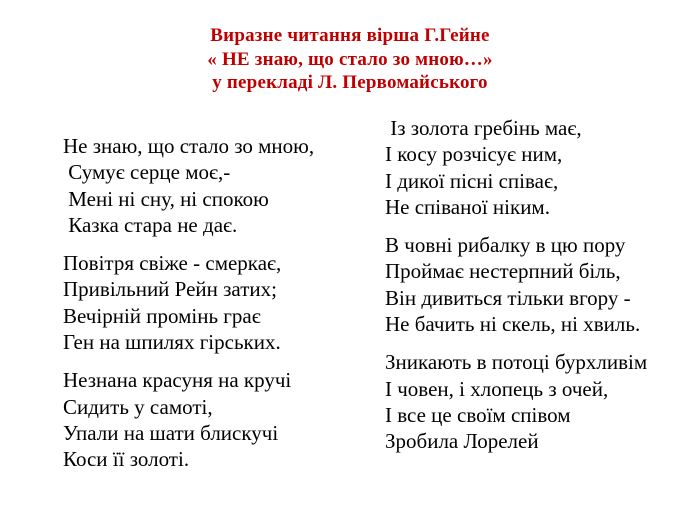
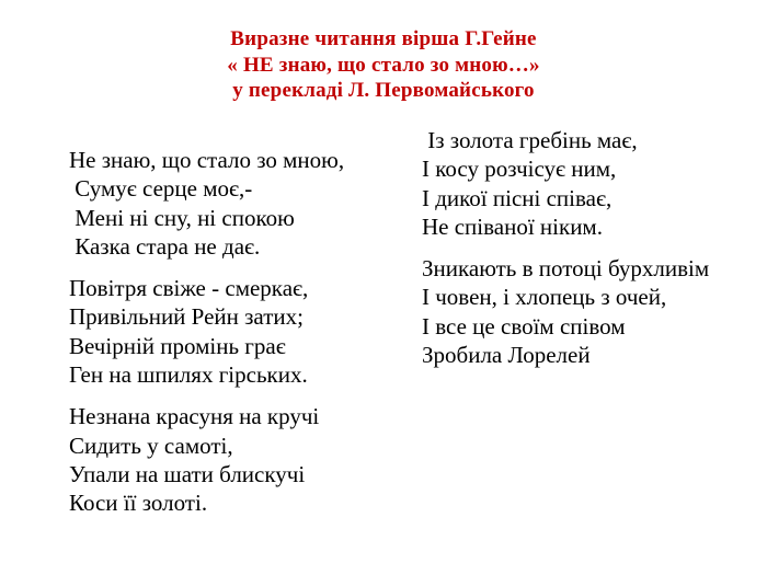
  Виразне читання вірша Г.Гейне
  « НЕ знаю, що стало зо мною…»
  у перекладі Л. Первомайського
  Не знаю, що стало зо мною,
  Сумує серце моє,-
  Мені ні сну, ні спокою
  Казка стара не дає.
  Повітря свіже - смеркає,
  Привільний Рейн затих;
  Вечірній промінь грає
  Ген на шпилях гірських.
  Незнана красуня на кручі
  Сидить у самоті,
  Упали на шати блискучі
  Коси її золоті.
  Із золота гребінь має,
  І косу розчісує ним,
  І дикої пісні співає,
  Не співаної ніким.
- В човні рибалку в цю пору
- Проймає нестерпний біль,
- Він дивиться тільки вгору -
- Не бачить ні скель, ні хвиль.
  Зникають в потоці бурхливім
  І човен, і хлопець з очей,
  І все це своїм співом
  Зробила Лорелей
